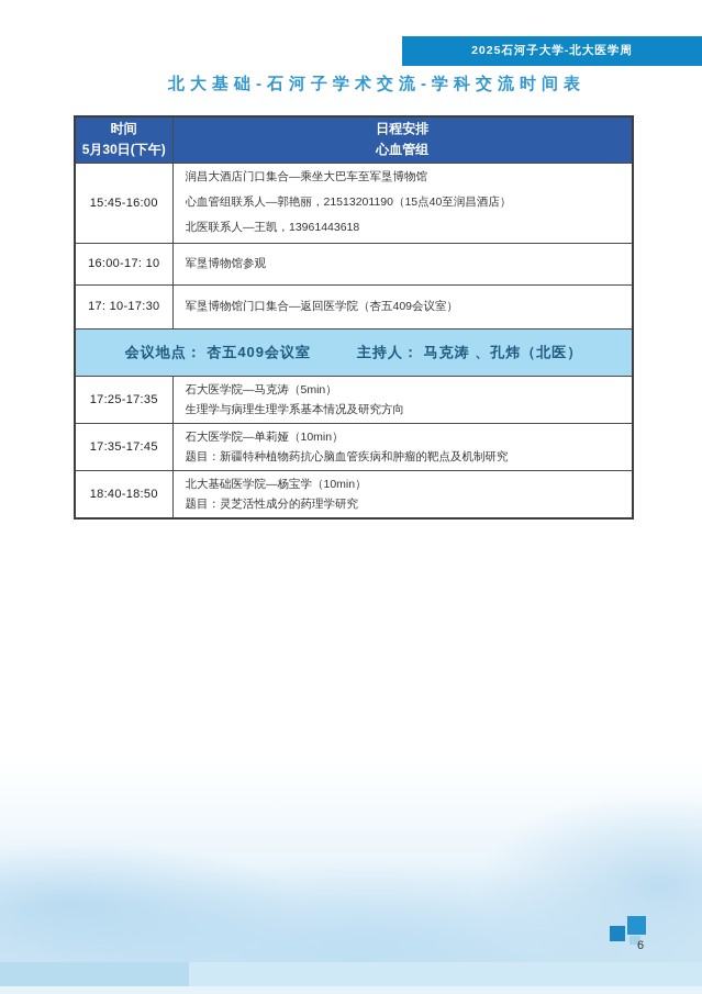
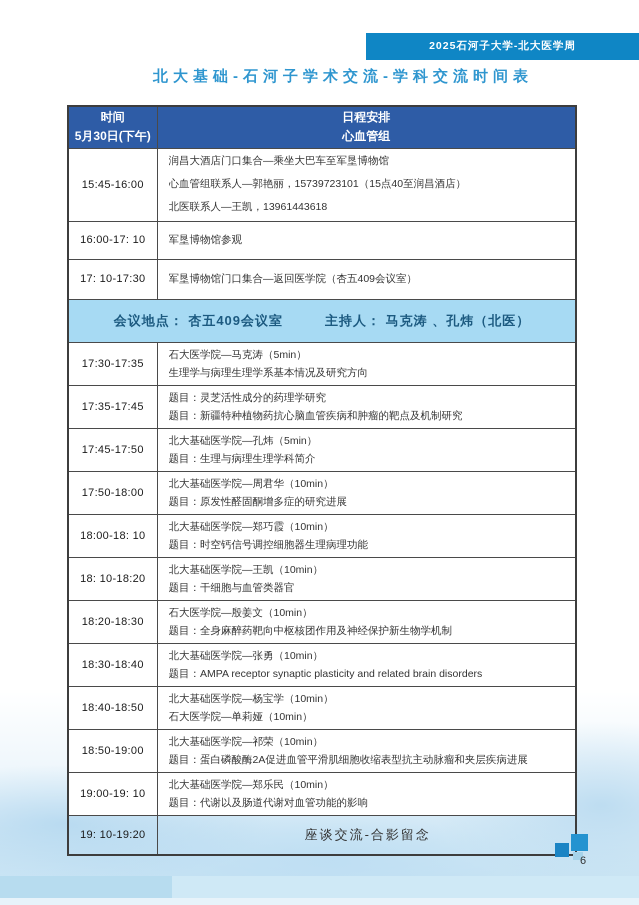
  2025石河子大学-北大医学周
  北大基础-石河子学术交流-学科交流时间表
  时间 5月30日(下午)	日程安排 心血管组
- 15:45-16:00	润昌大酒店门口集合—乘坐大巴车至军垦博物馆心血管组联系人—郭艳丽，21513201190（15点40至润昌酒店）北医联系人—王凯，13961443618
+ 15:45-16:00	润昌大酒店门口集合—乘坐大巴车至军垦博物馆心血管组联系人—郭艳丽，15739723101（15点40至润昌酒店）北医联系人—王凯，13961443618
  16:00-17: 10	军垦博物馆参观
  17: 10-17:30	军垦博物馆门口集合—返回医学院（杏五409会议室）
  会议地点： 杏五409会议室 主持人： 马克涛 、孔炜（北医）
- 17:25-17:35	石大医学院—马克涛（5min）生理学与病理生理学系基本情况及研究方向
+ 17:30-17:35	石大医学院—马克涛（5min）生理学与病理生理学系基本情况及研究方向
- 17:35-17:45	石大医学院—单莉娅（10min）题目：新疆特种植物药抗心脑血管疾病和肿瘤的靶点及机制研究
+ 17:35-17:45	题目：灵芝活性成分的药理学研究题目：新疆特种植物药抗心脑血管疾病和肿瘤的靶点及机制研究
+ 17:45-17:50	北大基础医学院—孔炜（5min）题目：生理与病理生理学科简介
+ 17:50-18:00	北大基础医学院—周君华（10min）题目：原发性醛固酮增多症的研究进展
+ 18:00-18: 10	北大基础医学院—郑巧霞（10min）题目：时空钙信号调控细胞器生理病理功能
+ 18: 10-18:20	北大基础医学院—王凯（10min）题目：干细胞与血管类器官
+ 18:20-18:30	石大医学院—殷姜文（10min）题目：全身麻醉药靶向中枢核团作用及神经保护新生物学机制
+ 18:30-18:40	北大基础医学院—张勇（10min）题目：AMPA receptor synaptic plasticity and related brain disorders
- 18:40-18:50	北大基础医学院—杨宝学（10min）题目：灵芝活性成分的药理学研究
+ 18:40-18:50	北大基础医学院—杨宝学（10min）石大医学院—单莉娅（10min）
+ 18:50-19:00	北大基础医学院—祁荣（10min）题目：蛋白磷酸酶2A促进血管平滑肌细胞收缩表型抗主动脉瘤和夹层疾病进展
+ 19:00-19: 10	北大基础医学院—郑乐民（10min）题目：代谢以及肠道代谢对血管功能的影响
+ 19: 10-19:20	座谈交流-合影留念
  6
